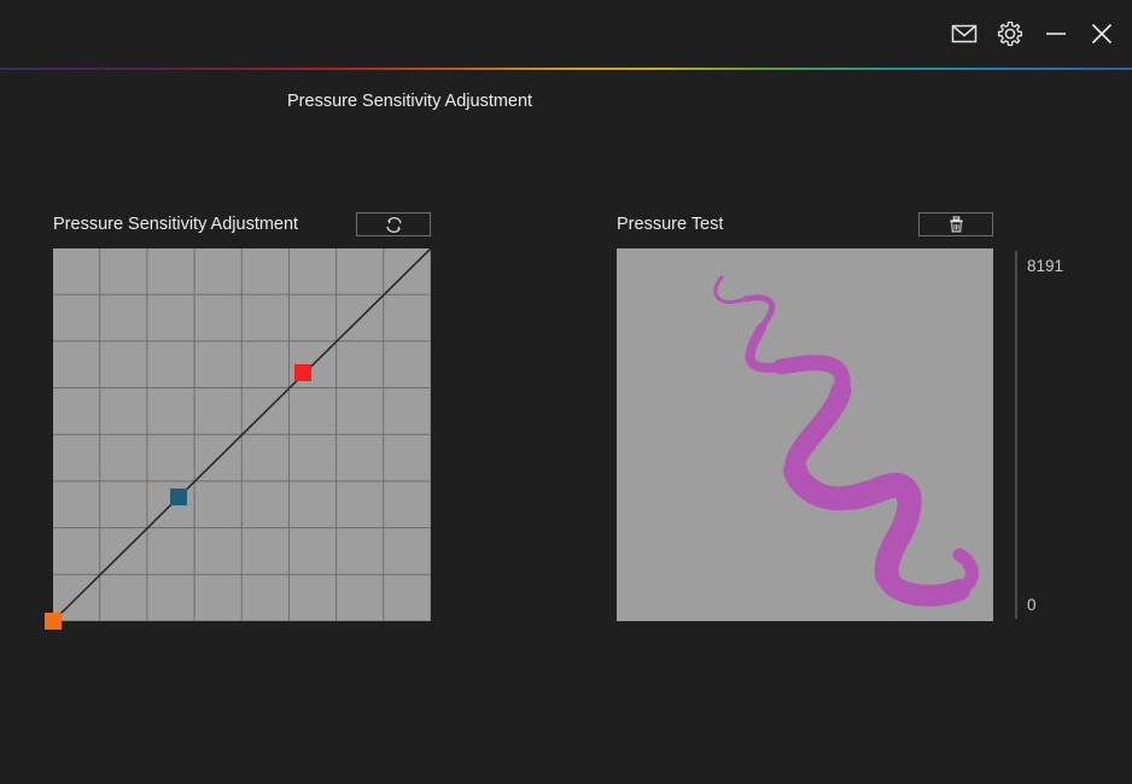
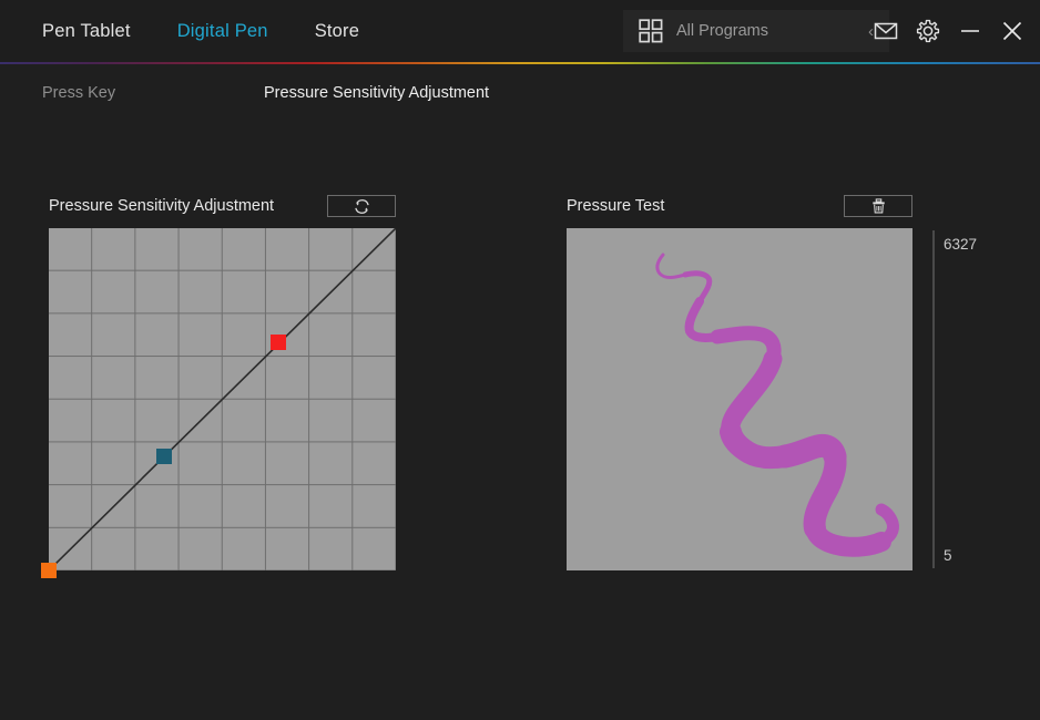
+ Pen Tablet
+ Digital Pen
+ Store
+ All Programs
+ ‹
+ Press Key
  Pressure Sensitivity Adjustment
  Pressure Sensitivity Adjustment
  Pressure Test
- 8191
+ 6327
- 0
+ 5
